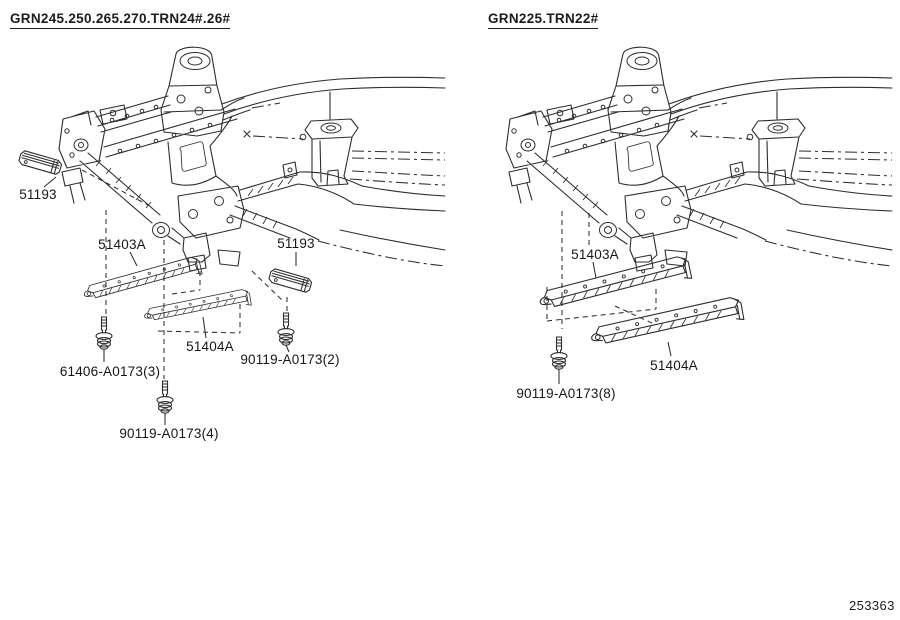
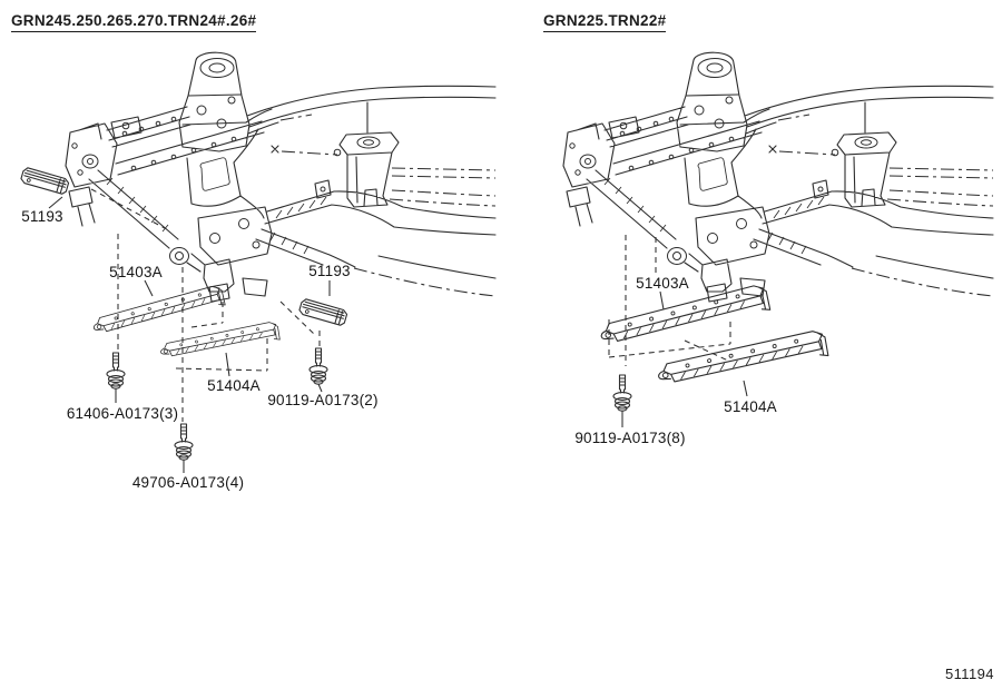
  GRN245.250.265.270.TRN24#.26#
  GRN225.TRN22#
  51193
  51403A
  51193
  51404A
  61406-A0173(3)
  90119-A0173(2)
- 90119-A0173(4)
+ 49706-A0173(4)
  51403A
  51404A
  90119-A0173(8)
- 253363
+ 511194
